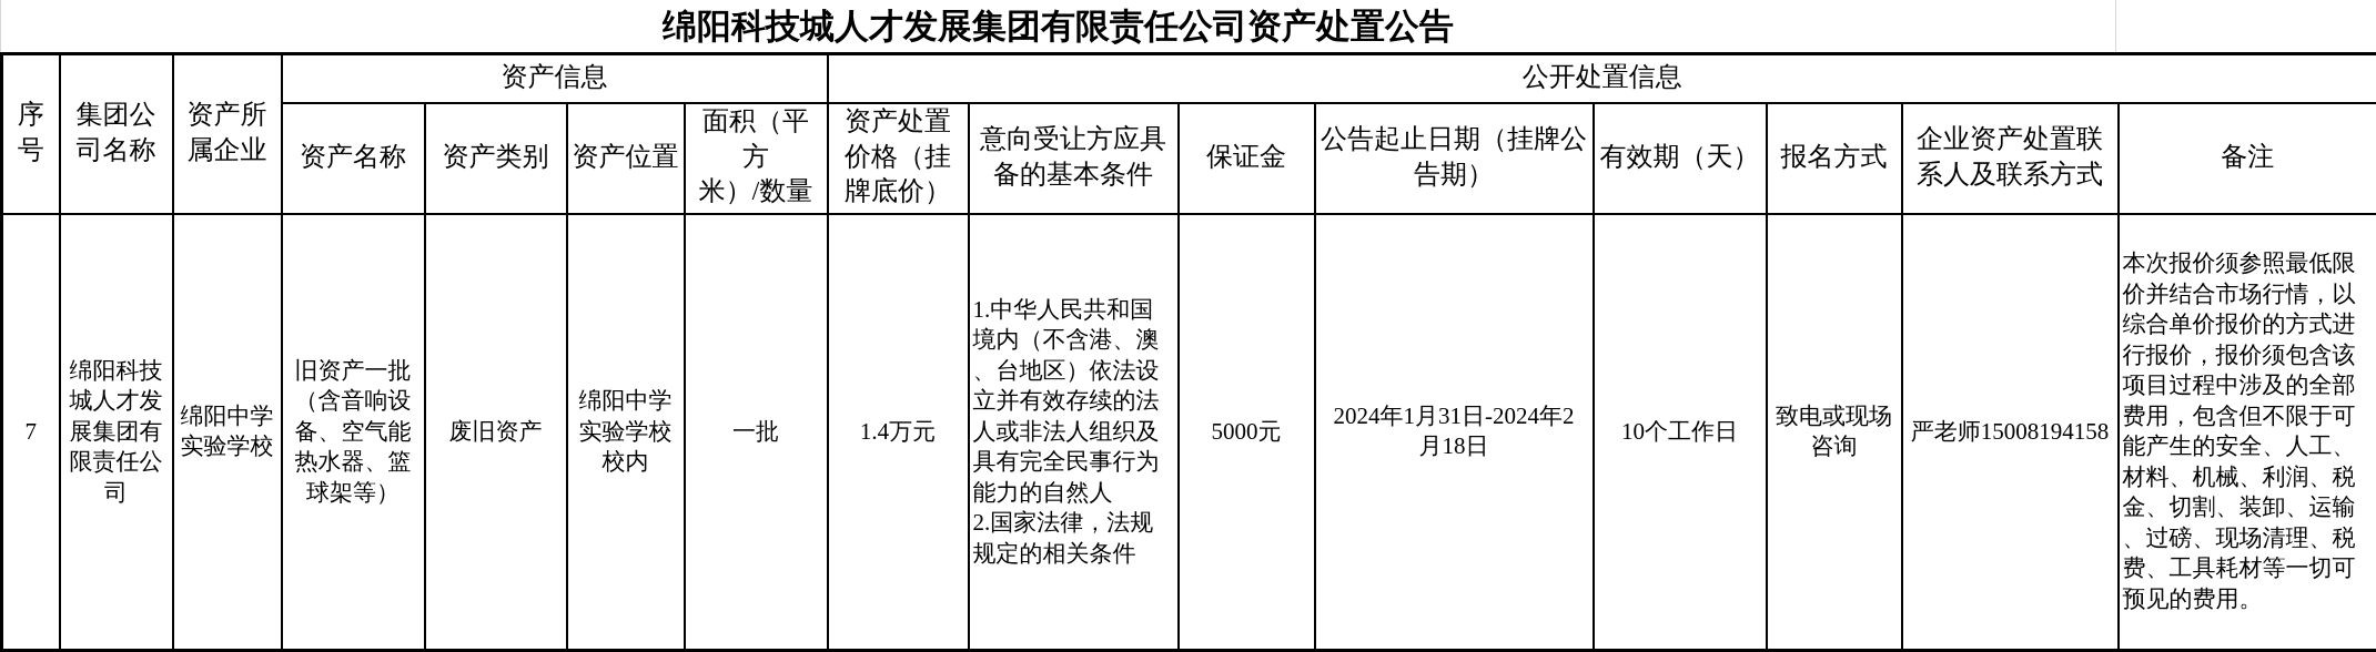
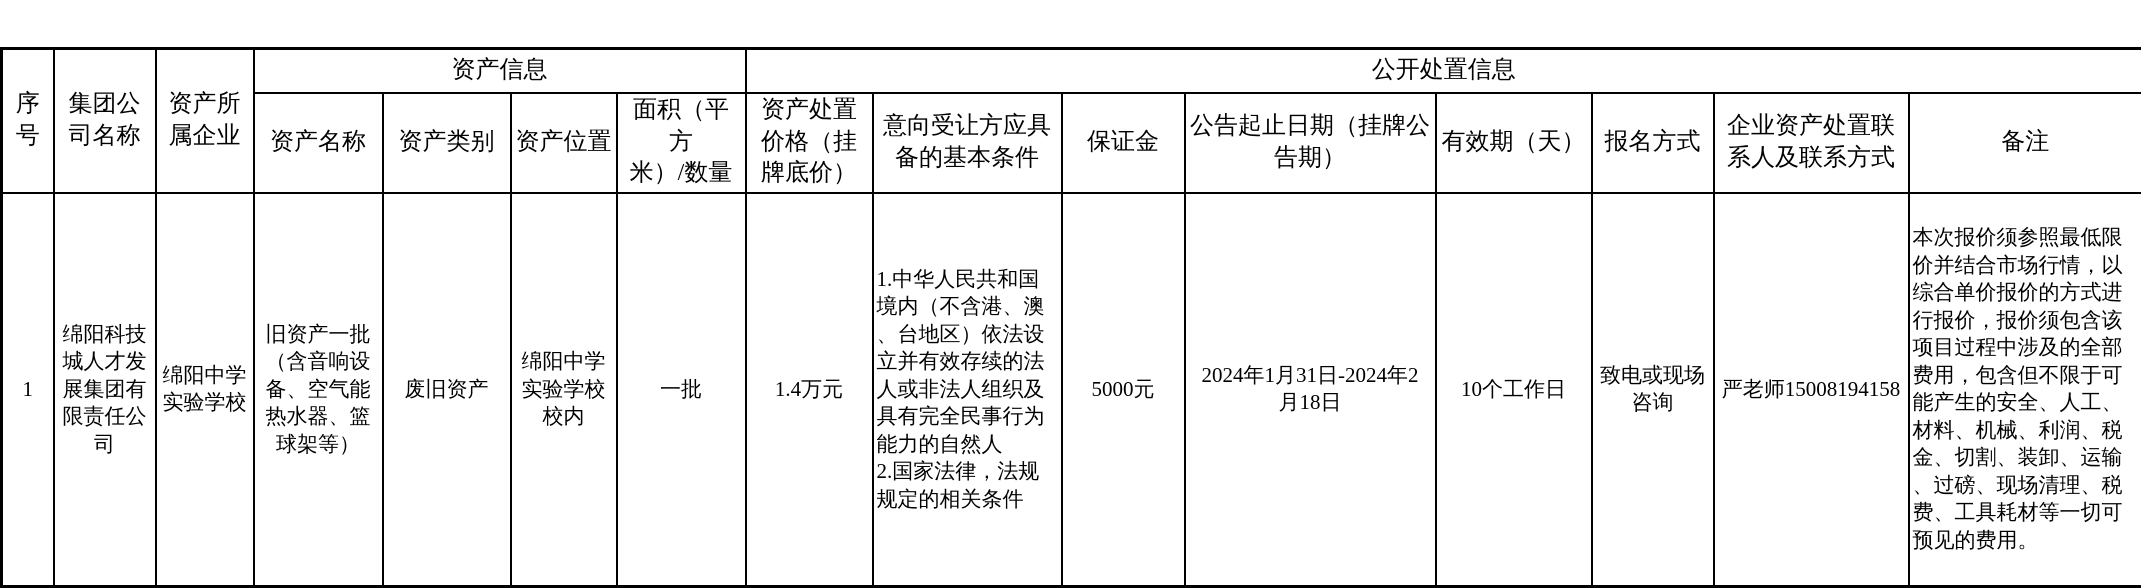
- 绵阳科技城人才发展集团有限责任公司资产处置公告
  序 号	集团公 司名称	资产所 属企业	资产信息	公开处置信息
  资产名称	资产类别	资产位置	面积（平方 米）/数量	资产处置 价格（挂 牌底价）	意向受让方应具 备的基本条件	保证金	公告起止日期（挂牌公 告期）	有效期（天）	报名方式	企业资产处置联 系人及联系方式	备注
- 7	绵阳科技 城人才发 展集团有 限责任公 司	绵阳中学 实验学校	旧资产一批 （含音响设 备、空气能 热水器、篮 球架等）	废旧资产	绵阳中学 实验学校 校内	一批	1.4万元	1.中华人民共和国 境内（不含港、澳 、台地区）依法设 立并有效存续的法 人或非法人组织及 具有完全民事行为 能力的自然人 2.国家法律，法规 规定的相关条件	5000元	2024年1月31日-2024年2 月18日	10个工作日	致电或现场 咨询	严老师15008194158	本次报价须参照最低限 价并结合市场行情，以 综合单价报价的方式进 行报价，报价须包含该 项目过程中涉及的全部 费用，包含但不限于可 能产生的安全、人工、 材料、机械、利润、税 金、切割、装卸、运输 、过磅、现场清理、税 费、工具耗材等一切可 预见的费用。
+ 1	绵阳科技 城人才发 展集团有 限责任公 司	绵阳中学 实验学校	旧资产一批 （含音响设 备、空气能 热水器、篮 球架等）	废旧资产	绵阳中学 实验学校 校内	一批	1.4万元	1.中华人民共和国 境内（不含港、澳 、台地区）依法设 立并有效存续的法 人或非法人组织及 具有完全民事行为 能力的自然人 2.国家法律，法规 规定的相关条件	5000元	2024年1月31日-2024年2 月18日	10个工作日	致电或现场 咨询	严老师15008194158	本次报价须参照最低限 价并结合市场行情，以 综合单价报价的方式进 行报价，报价须包含该 项目过程中涉及的全部 费用，包含但不限于可 能产生的安全、人工、 材料、机械、利润、税 金、切割、装卸、运输 、过磅、现场清理、税 费、工具耗材等一切可 预见的费用。
